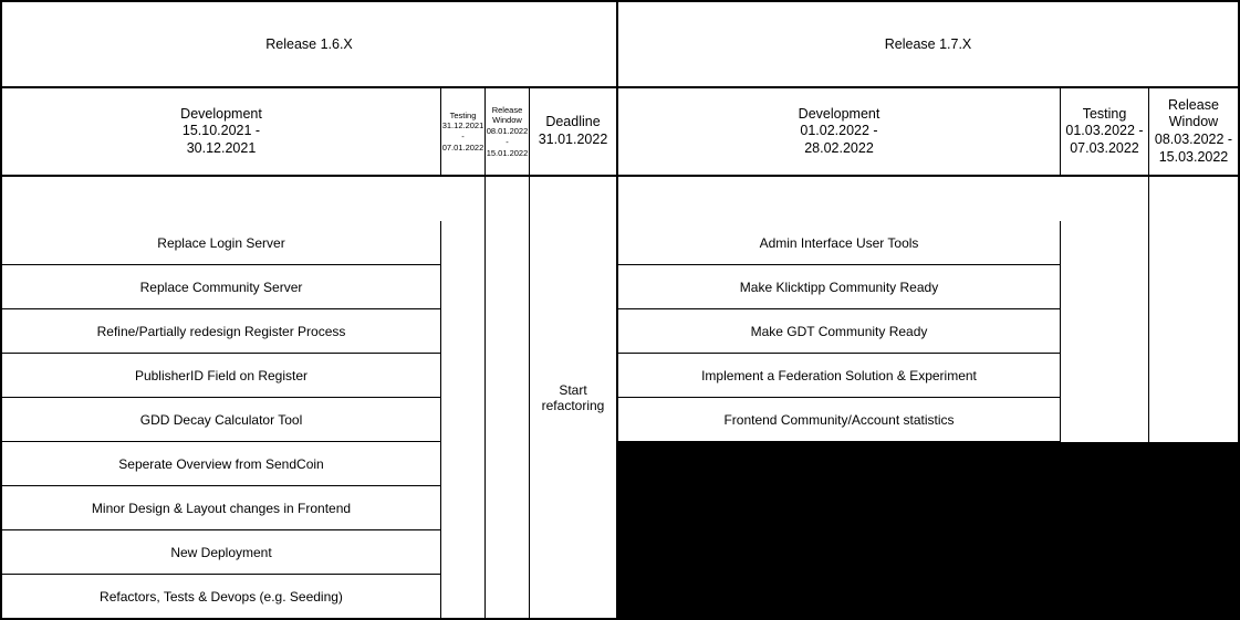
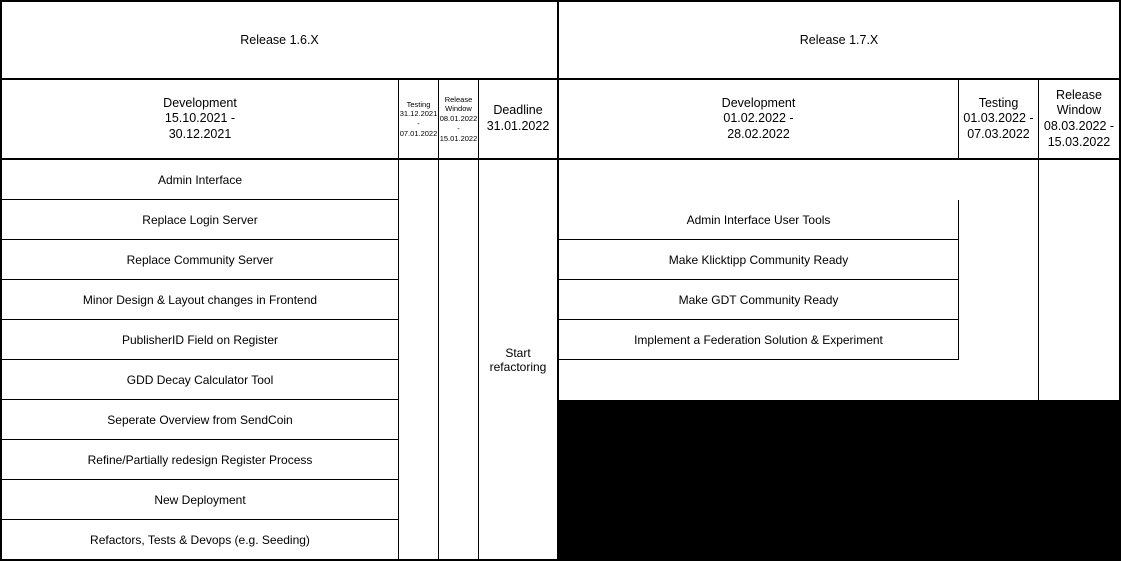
  Release 1.6.X
  Release 1.7.X
  Development
  15.10.2021 -
  30.12.2021
  Testing
  31.12.2021
  -
  07.01.2022
  Release
  Window
  08.01.2022
  -
  15.01.2022
  Deadline
  31.01.2022
  Development
  01.02.2022 -
  28.02.2022
  Testing
  01.03.2022 -
  07.03.2022
  Release
  Window
  08.03.2022 -
  15.03.2022
+ Admin Interface
  Replace Login Server
  Replace Community Server
- Refine/Partially redesign Register Process
+ Minor Design & Layout changes in Frontend
  PublisherID Field on Register
  GDD Decay Calculator Tool
  Seperate Overview from SendCoin
- Minor Design & Layout changes in Frontend
+ Refine/Partially redesign Register Process
  New Deployment
  Refactors, Tests & Devops (e.g. Seeding)
  Start
  refactoring
  Admin Interface User Tools
  Make Klicktipp Community Ready
  Make GDT Community Ready
  Implement a Federation Solution & Experiment
- Frontend Community/Account statistics
